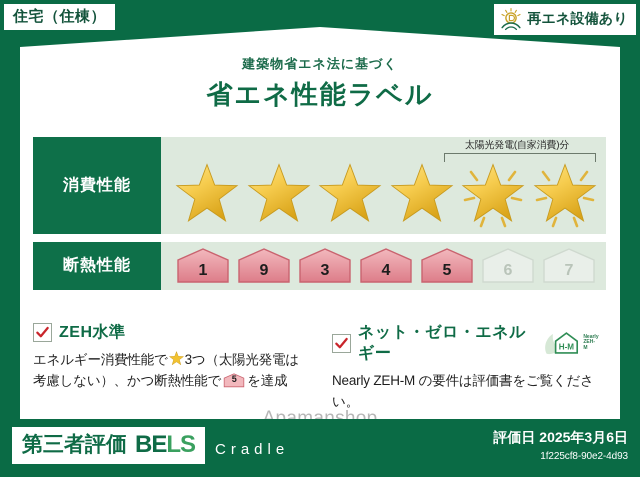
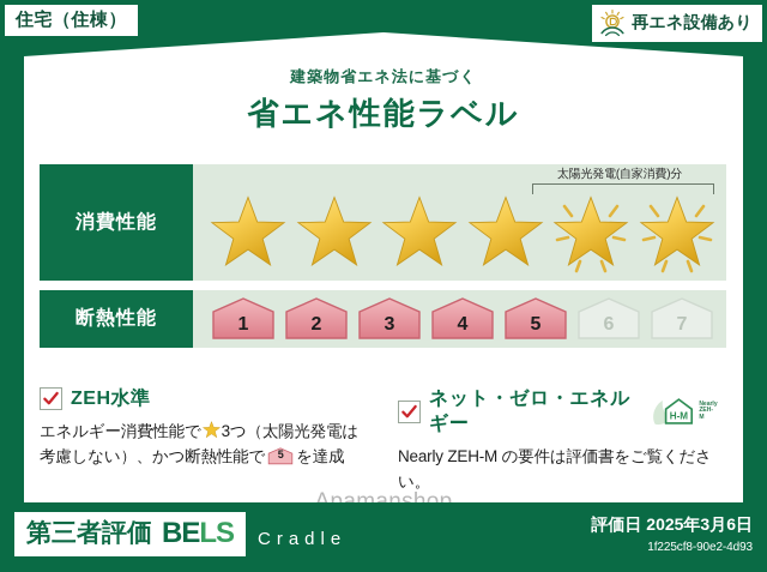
  住宅（住棟）
  再エネ設備あり
  建築物省エネ法に基づく
  省エネ性能ラベル
  消費性能
  太陽光発電(自家消費)分
  断熱性能
  1
- 9
+ 2
  3
  4
  5
  6
  7
  ZEH水準
  エネルギー消費性能で 3つ（太陽光発電は考慮しない）、かつ断熱性能で
  5
  を達成
  ネット・ゼロ・エネルギー
  H-M
  Nearly ZEH-M の要件は評価書をご覧ください。
  第三者評価
  BELS
  Cradle
  評価日 2025年3月6日
  1f225cf8-90e2-4d93
